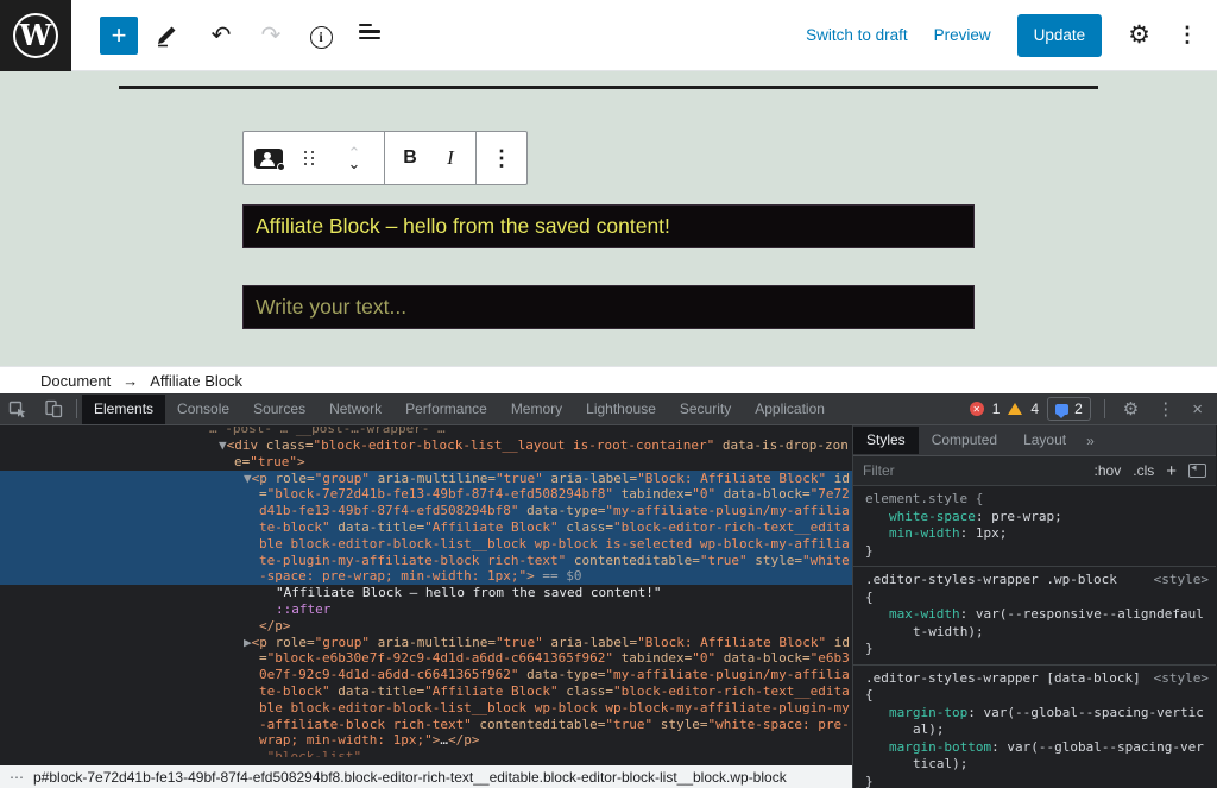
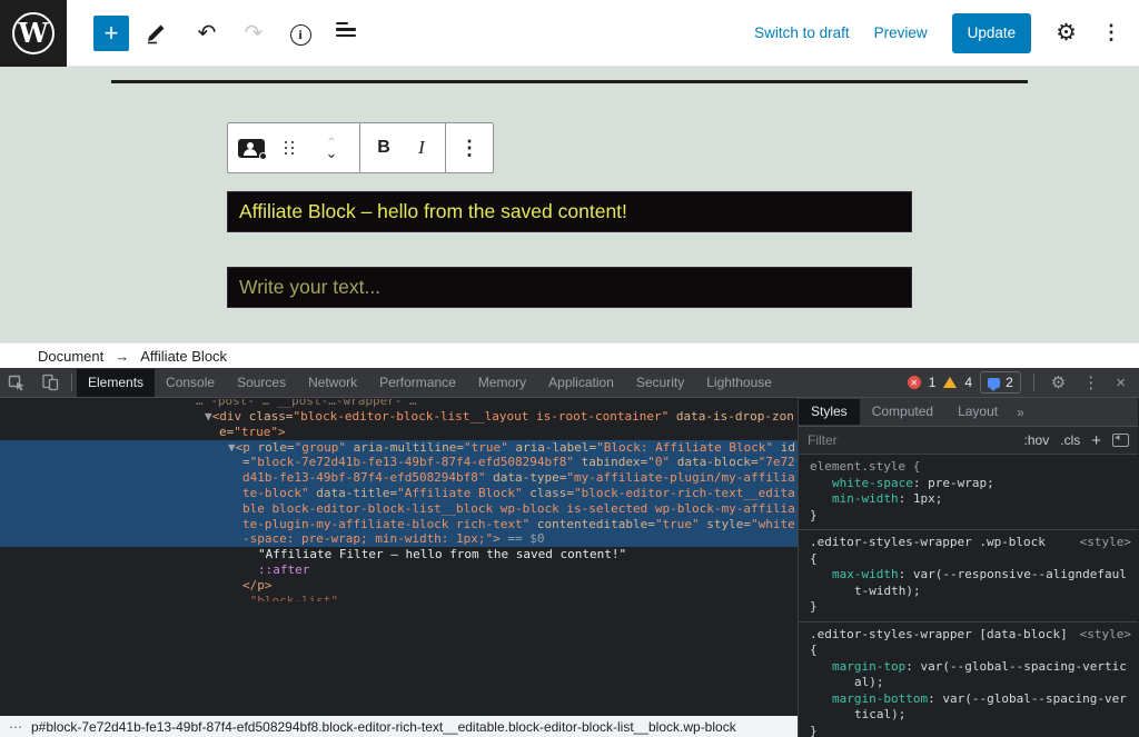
  W
  +
  ↶
  ↷
  i
  Switch to draft
  Preview
  Update
  ⚙
  ⋮
  ⌃
  ⌄
  B
  I
  ⋮
  Affiliate Block – hello from the saved content!
  Write your text...
  Document
  →
  Affiliate Block
  Elements
  Console
  Sources
  Network
  Performance
  Memory
- Lighthouse
+ Application
  Security
- Application
+ Lighthouse
  ✕
  1
  4
  2
  ⚙
  ⋮
  ×
  … -post- … __post-…-wrapper- …
  ▼<div class="block-editor-block-list__layout is-root-container" data-is-drop-zone="true">
  ▼<p role="group" aria-multiline="true" aria-label="Block: Affiliate Block" id="block-7e72d41b-fe13-49bf-87f4-efd508294bf8" tabindex="0" data-block="7e72d41b-fe13-49bf-87f4-efd508294bf8" data-type="my-affiliate-plugin/my-affiliate-block" data-title="Affiliate Block" class="block-editor-rich-text__editable block-editor-block-list__block wp-block is-selected wp-block-my-affiliate-plugin-my-affiliate-block rich-text" contenteditable="true" style="white-space: pre-wrap; min-width: 1px;"> == $0
- "Affiliate Block – hello from the saved content!"
+ "Affiliate Filter – hello from the saved content!"
  ::after
  </p>
- ▶<p role="group" aria-multiline="true" aria-label="Block: Affiliate Block" id="block-e6b30e7f-92c9-4d1d-a6dd-c6641365f962" tabindex="0" data-block="e6b30e7f-92c9-4d1d-a6dd-c6641365f962" data-type="my-affiliate-plugin/my-affiliate-block" data-title="Affiliate Block" class="block-editor-rich-text__editable block-editor-block-list__block wp-block wp-block-my-affiliate-plugin-my-affiliate-block rich-text" contenteditable="true" style="white-space: pre-wrap; min-width: 1px;">…</p>
  "block-list"
  ⋯
  p#block-7e72d41b-fe13-49bf-87f4-efd508294bf8.block-editor-rich-text__editable.block-editor-block-list__block.wp-block
  Styles
  Computed
  Layout
  »
  Filter
  :hov
  .cls
  +
  element.style {
  white-space: pre-wrap;
  min-width: 1px;
  }
  .editor-styles-wrapper .wp-block
  <style>
  {
  max-width: var(--responsive--aligndefault-width);
  }
  .editor-styles-wrapper [data-block] {
  <style>
  margin-top: var(--global--spacing-vertical);
  margin-bottom: var(--global--spacing-vertical);
  }
